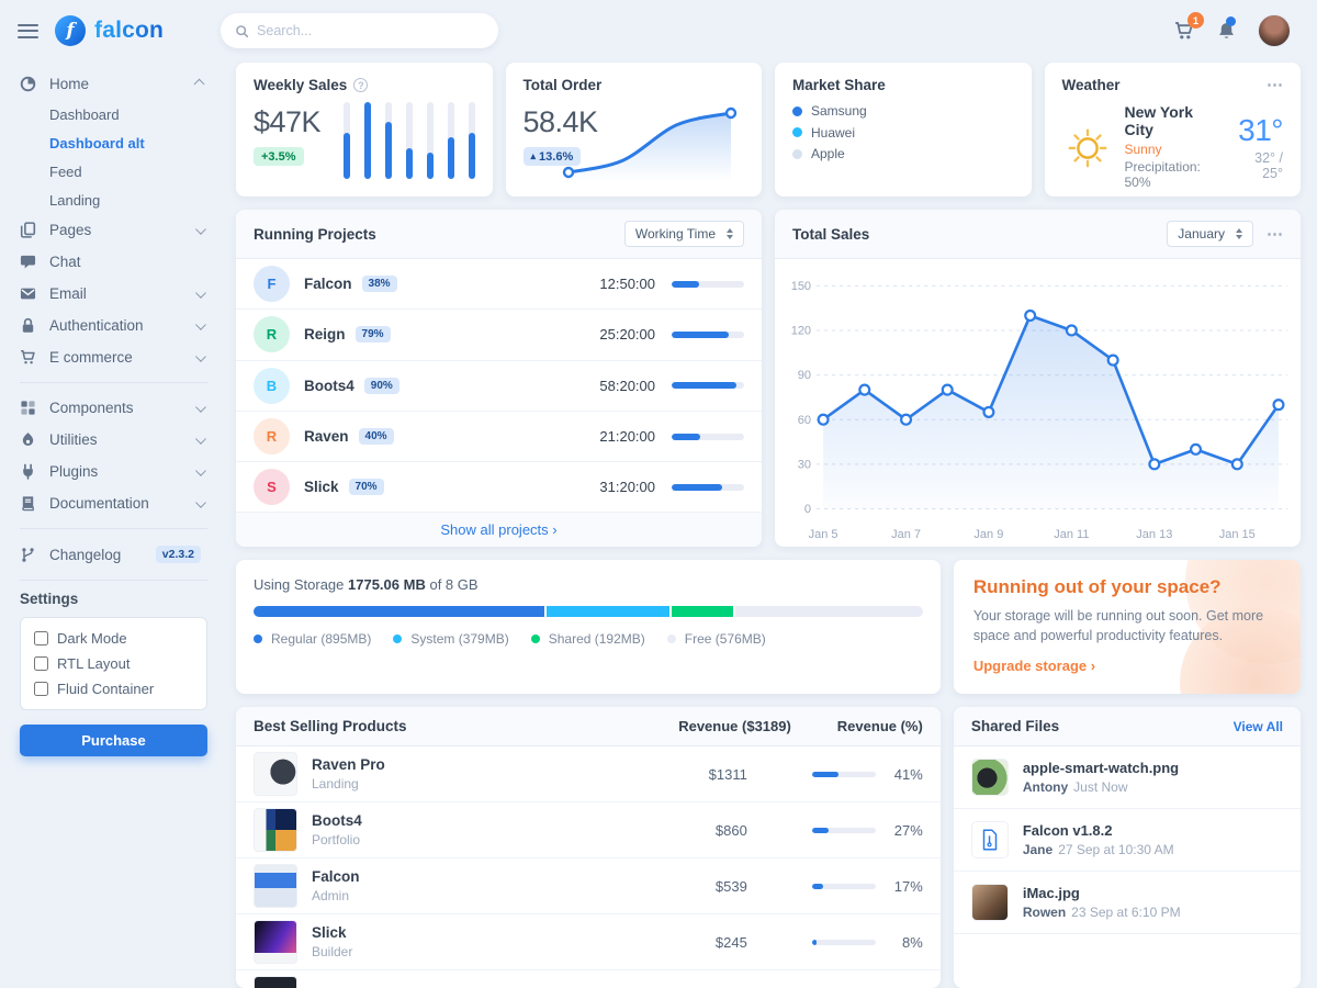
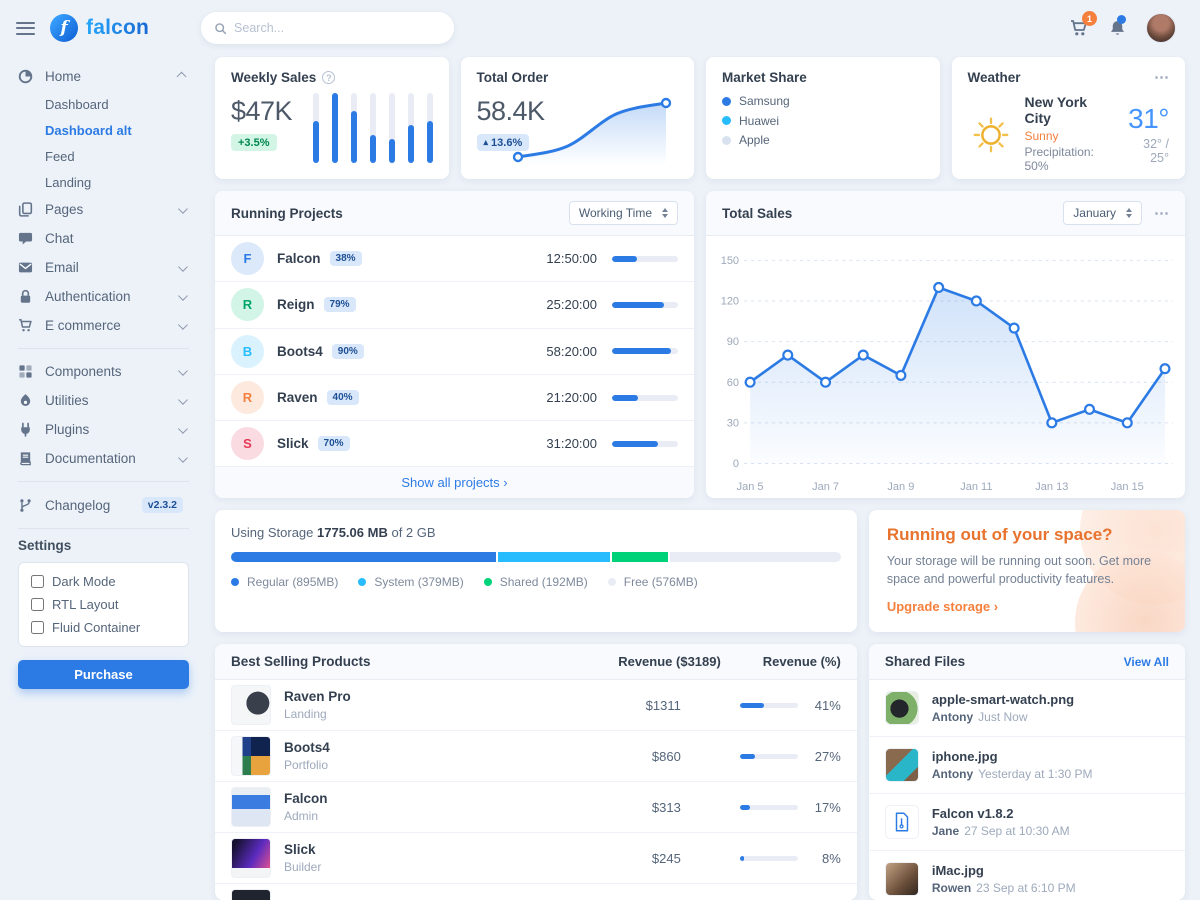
  f
  falcon
  Search...
  1
  Home
  Dashboard
  Dashboard alt
  Feed
  Landing
  Pages
  Chat
  Email
  Authentication
  E commerce
  Components
  Utilities
  Plugins
  Documentation
  Changelog
  v2.3.2
  Settings
  Dark Mode
  RTL Layout
  Fluid Container
  Purchase
  Weekly Sales
  ?
  $47K
  +3.5%
  Total Order
  58.4K
  ▴
  13.6%
  Market Share
  Samsung
  Huawei
  Apple
  Weather
  ⋯
  New York City
  Sunny
  Precipitation: 50%
  31°
  32° / 25°
  Running Projects
  Working Time
  F
  Falcon
  38%
  12:50:00
  R
  Reign
  79%
  25:20:00
  B
  Boots4
  90%
  58:20:00
  R
  Raven
  40%
  21:20:00
  S
  Slick
  70%
  31:20:00
  Show all projects ›
  Total Sales
  January
  ⋯
  0
  30
  60
  90
  120
  150
  Jan 5
  Jan 7
  Jan 9
  Jan 11
  Jan 13
  Jan 15
- Using Storage 1775.06 MB of 8 GB
+ Using Storage 1775.06 MB of 2 GB
  Regular (895MB)
  System (379MB)
  Shared (192MB)
  Free (576MB)
  Running out of your space?
  Your storage will be running out soon. Get more space and powerful productivity features.
  Upgrade storage ›
  Best Selling Products
  Revenue ($3189)
  Revenue (%)
  Raven Pro
  Landing
  $1311
  41%
  Boots4
  Portfolio
  $860
  27%
  Falcon
  Admin
- $539
+ $313
  17%
  Slick
  Builder
  $245
  8%
  Shared Files
  View All
  apple-smart-watch.png
  Antony Just Now
+ iphone.jpg
+ Antony Yesterday at 1:30 PM
  Falcon v1.8.2
  Jane 27 Sep at 10:30 AM
  iMac.jpg
  Rowen 23 Sep at 6:10 PM
